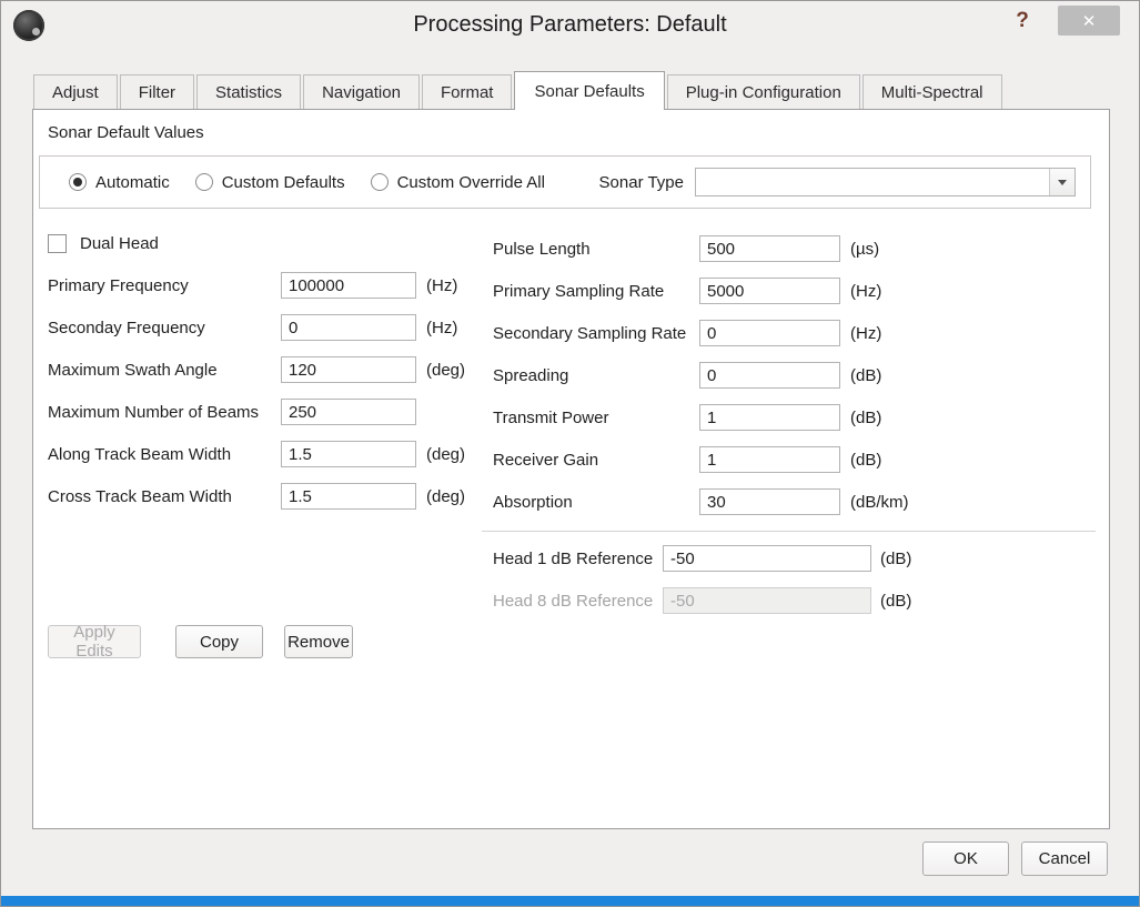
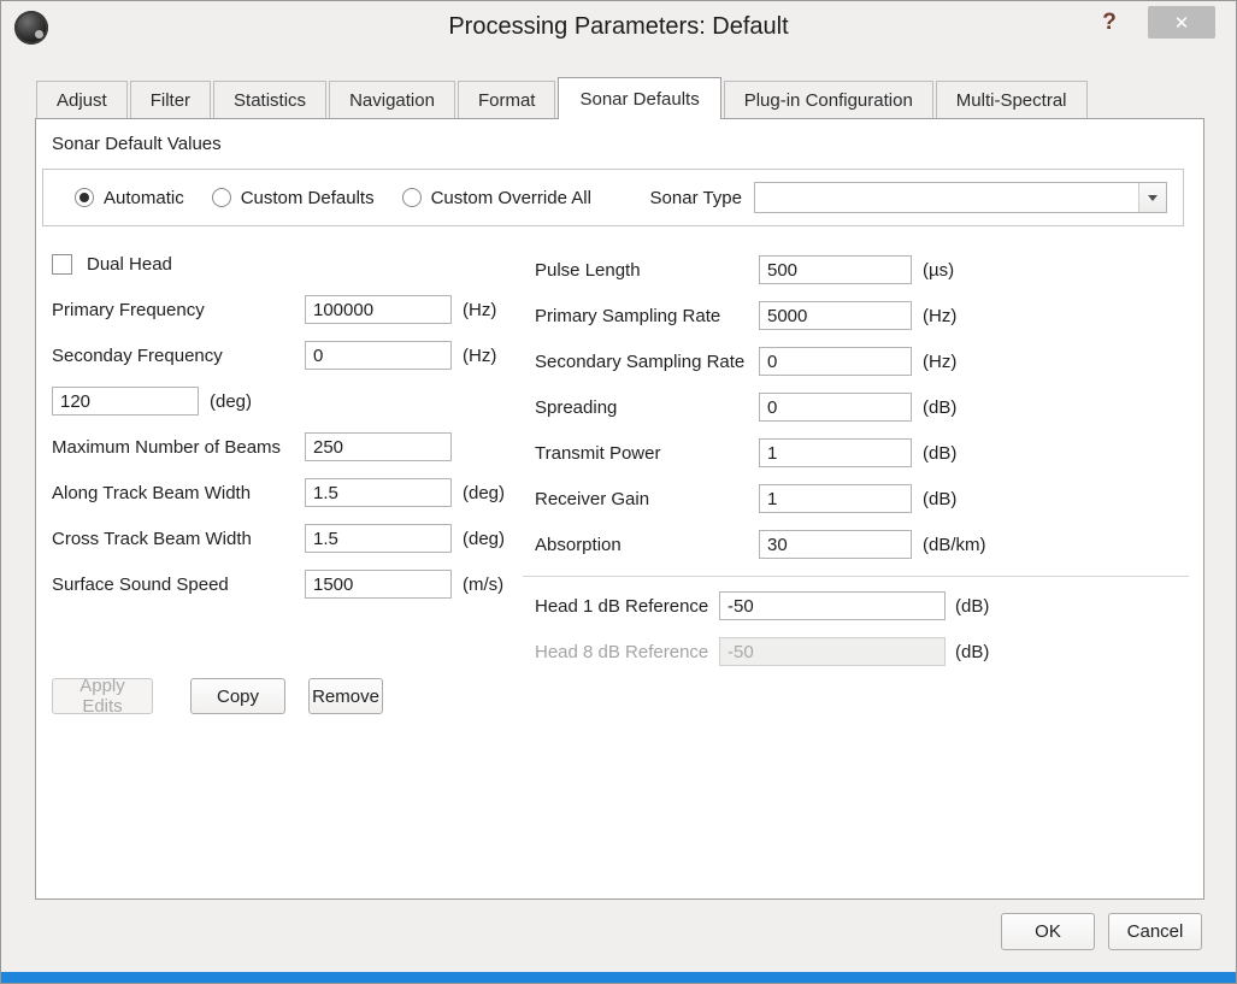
  Processing Parameters: Default
  ?
  ✕
  Sonar Default Values
  Automatic
  Custom Defaults
  Custom Override All
  Sonar Type
  Dual Head
  Primary Frequency
  100000
  (Hz)
  Seconday Frequency
  0
  (Hz)
- Maximum Swath Angle
  120
  (deg)
  Maximum Number of Beams
  250
  Along Track Beam Width
  1.5
  (deg)
  Cross Track Beam Width
  1.5
  (deg)
+ Surface Sound Speed
+ 1500
+ (m/s)
  Pulse Length
  500
  (µs)
  Primary Sampling Rate
  5000
  (Hz)
  Secondary Sampling Rate
  0
  (Hz)
  Spreading
  0
  (dB)
  Transmit Power
  1
  (dB)
  Receiver Gain
  1
  (dB)
  Absorption
  30
  (dB/km)
  Head 1 dB Reference
  -50
  (dB)
  Head 8 dB Reference
  -50
  (dB)
  Apply Edits
  Copy
  Remove
  Adjust
  Filter
  Statistics
  Navigation
  Format
  Sonar Defaults
  Plug-in Configuration
  Multi-Spectral
  OK
  Cancel
